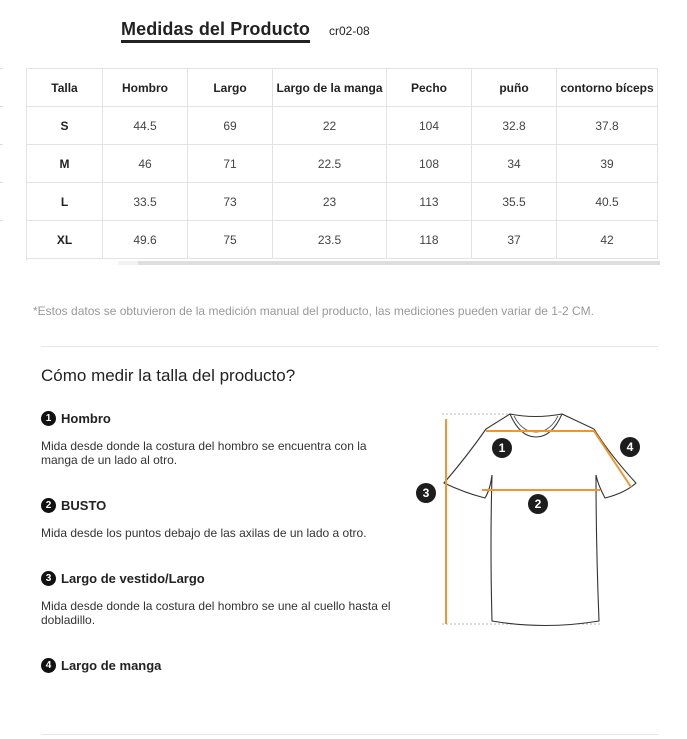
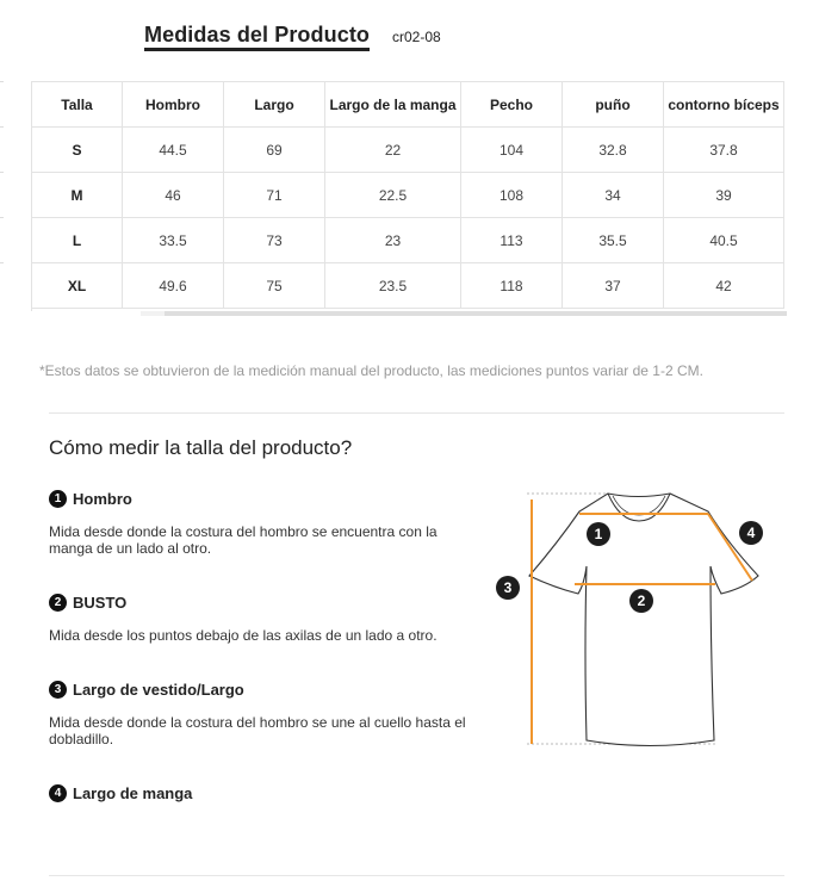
  Medidas del Producto
  cr02-08
  Talla	Hombro	Largo	Largo de la manga	Pecho	puño	contorno bíceps
  S	44.5	69	22	104	32.8	37.8
  M	46	71	22.5	108	34	39
  L	33.5	73	23	113	35.5	40.5
  XL	49.6	75	23.5	118	37	42
- *Estos datos se obtuvieron de la medición manual del producto, las mediciones pueden variar de 1-2 CM.
+ *Estos datos se obtuvieron de la medición manual del producto, las mediciones puntos variar de 1-2 CM.
  Cómo medir la talla del producto?
  1
  Hombro
  Mida desde donde la costura del hombro se encuentra con la manga de un lado al otro.
  2
  BUSTO
  Mida desde los puntos debajo de las axilas de un lado a otro.
  3
  Largo de vestido/Largo
  Mida desde donde la costura del hombro se une al cuello hasta el dobladillo.
  4
  Largo de manga
  1
  2
  3
  4
